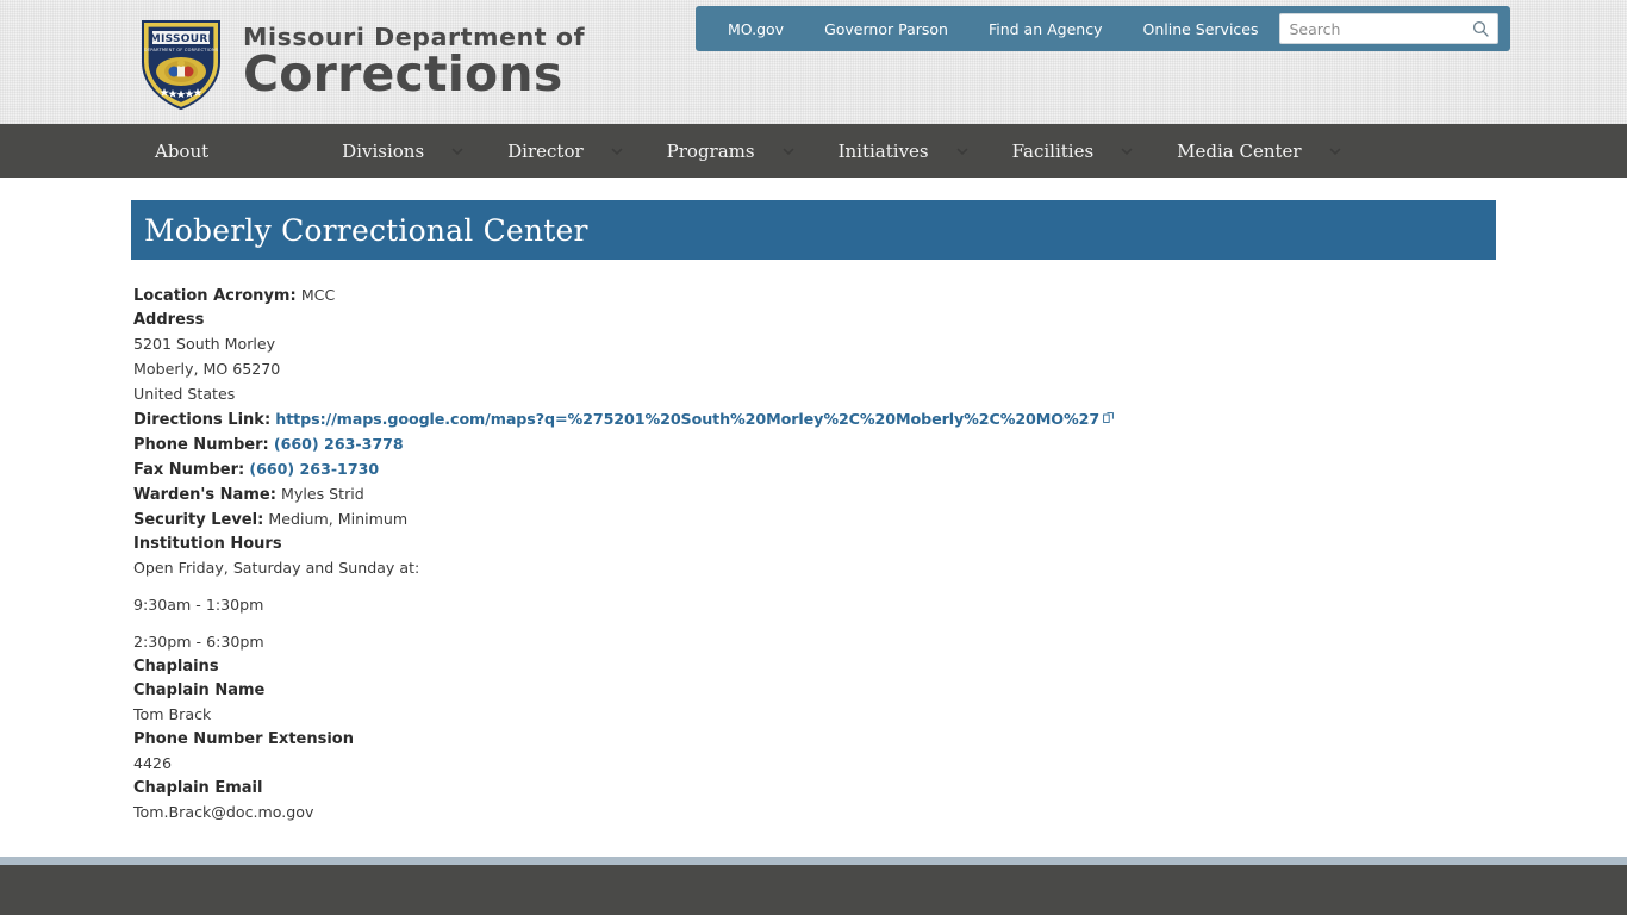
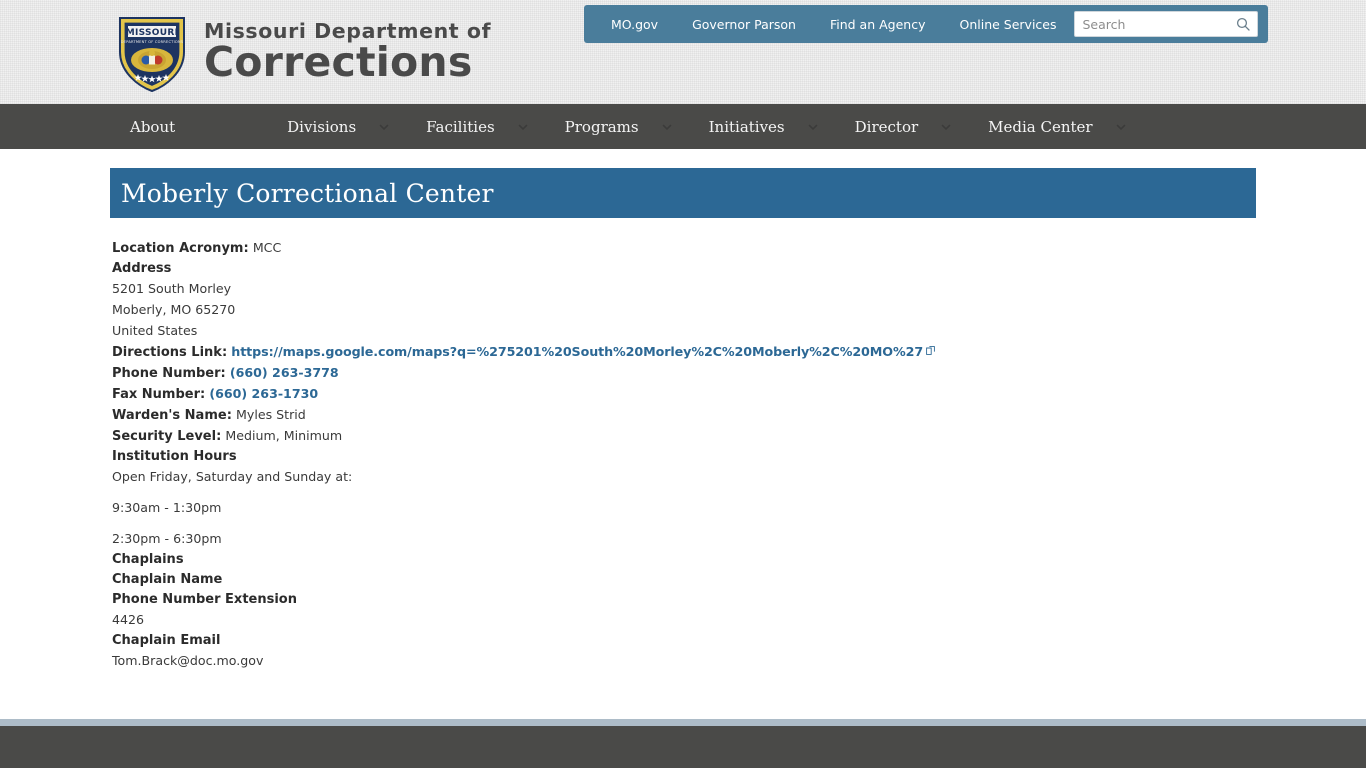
  MISSOURI
  Missouri Department of
  Corrections
  MO.gov
  Governor Parson
  Find an Agency
  Online Services
  Search
  About
  Divisions
- Director
+ Facilities
  Programs
  Initiatives
- Facilities
+ Director
  Media Center
  Moberly Correctional Center
  Location Acronym: MCC
  Address
  5201 South Morley
  Moberly, MO 65270
  United States
  Directions Link: https://maps.google.com/maps?q=%275201%20South%20Morley%2C%20Moberly%2C%20MO%27
  Phone Number: (660) 263-3778
  Fax Number: (660) 263-1730
  Warden's Name: Myles Strid
  Security Level: Medium, Minimum
  Institution Hours
  Open Friday, Saturday and Sunday at:
  9:30am - 1:30pm
  2:30pm - 6:30pm
  Chaplains
  Chaplain Name
- Tom Brack
  Phone Number Extension
  4426
  Chaplain Email
  Tom.Brack@doc.mo.gov
